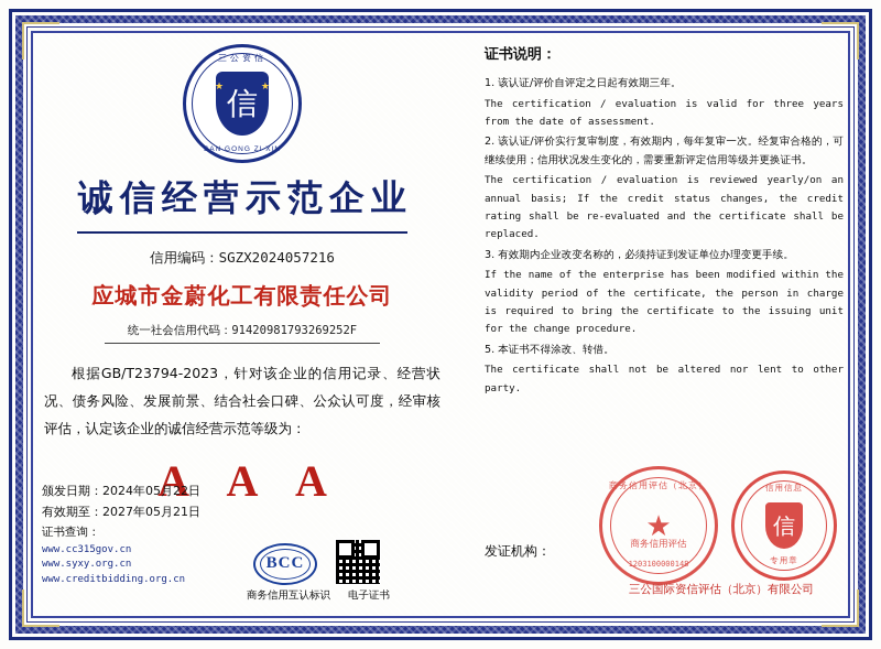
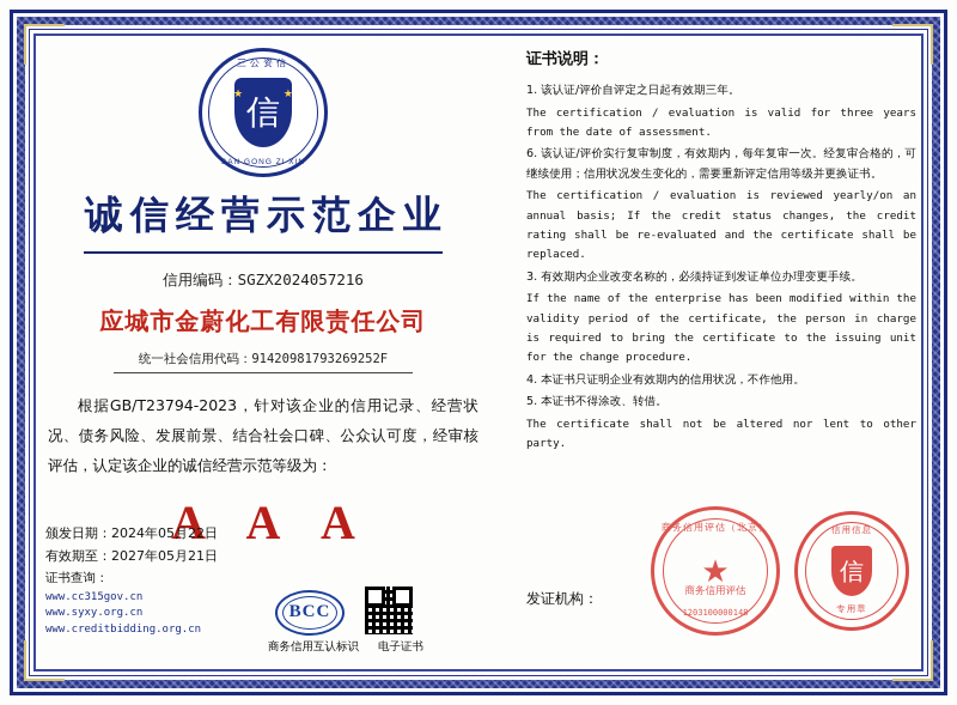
  三公资信
  信
  ★
  ★
  诚信经营示范企业
  信用编码：SGZX2024057216
  应城市金蔚化工有限责任公司
  统一社会信用代码：91420981793269252F
  根据GB/T23794-2023，针对该企业的信用记录、经营状况、债务风险、发展前景、结合社会口碑、公众认可度，经审核评估，认定该企业的诚信经营示范等级为：
  A A A
  颁发日期：2024年05月22日
  有效期至：2027年05月21日
  证书查询：
  www.cc315gov.cn
  www.syxy.org.cn
  www.creditbidding.org.cn
  BCC
  商务信用互认标识
  电子证书
  证书说明：
  1. 该认证/评价自评定之日起有效期三年。
  The certification / evaluation is valid for three years from the date of assessment.
- 2. 该认证/评价实行复审制度，有效期内，每年复审一次。经复审合格的，可继续使用；信用状况发生变化的，需要重新评定信用等级并更换证书。
+ 6. 该认证/评价实行复审制度，有效期内，每年复审一次。经复审合格的，可继续使用；信用状况发生变化的，需要重新评定信用等级并更换证书。
  The certification / evaluation is reviewed yearly/on an annual basis; If the credit status changes, the credit rating shall be re-evaluated and the certificate shall be replaced.
  3. 有效期内企业改变名称的，必须持证到发证单位办理变更手续。
  If the name of the enterprise has been modified within the validity period of the certificate, the person in charge is required to bring the certificate to the issuing unit for the change procedure.
+ 4. 本证书只证明企业有效期内的信用状况，不作他用。
  5. 本证书不得涂改、转借。
  The certificate shall not be altered nor lent to other party.
  发证机构：
  商务信用评估（北京）
  ★
  商务信用评估
  1203100000148
  信用信息
  信
  专用章
- 三公国际资信评估（北京）有限公司
